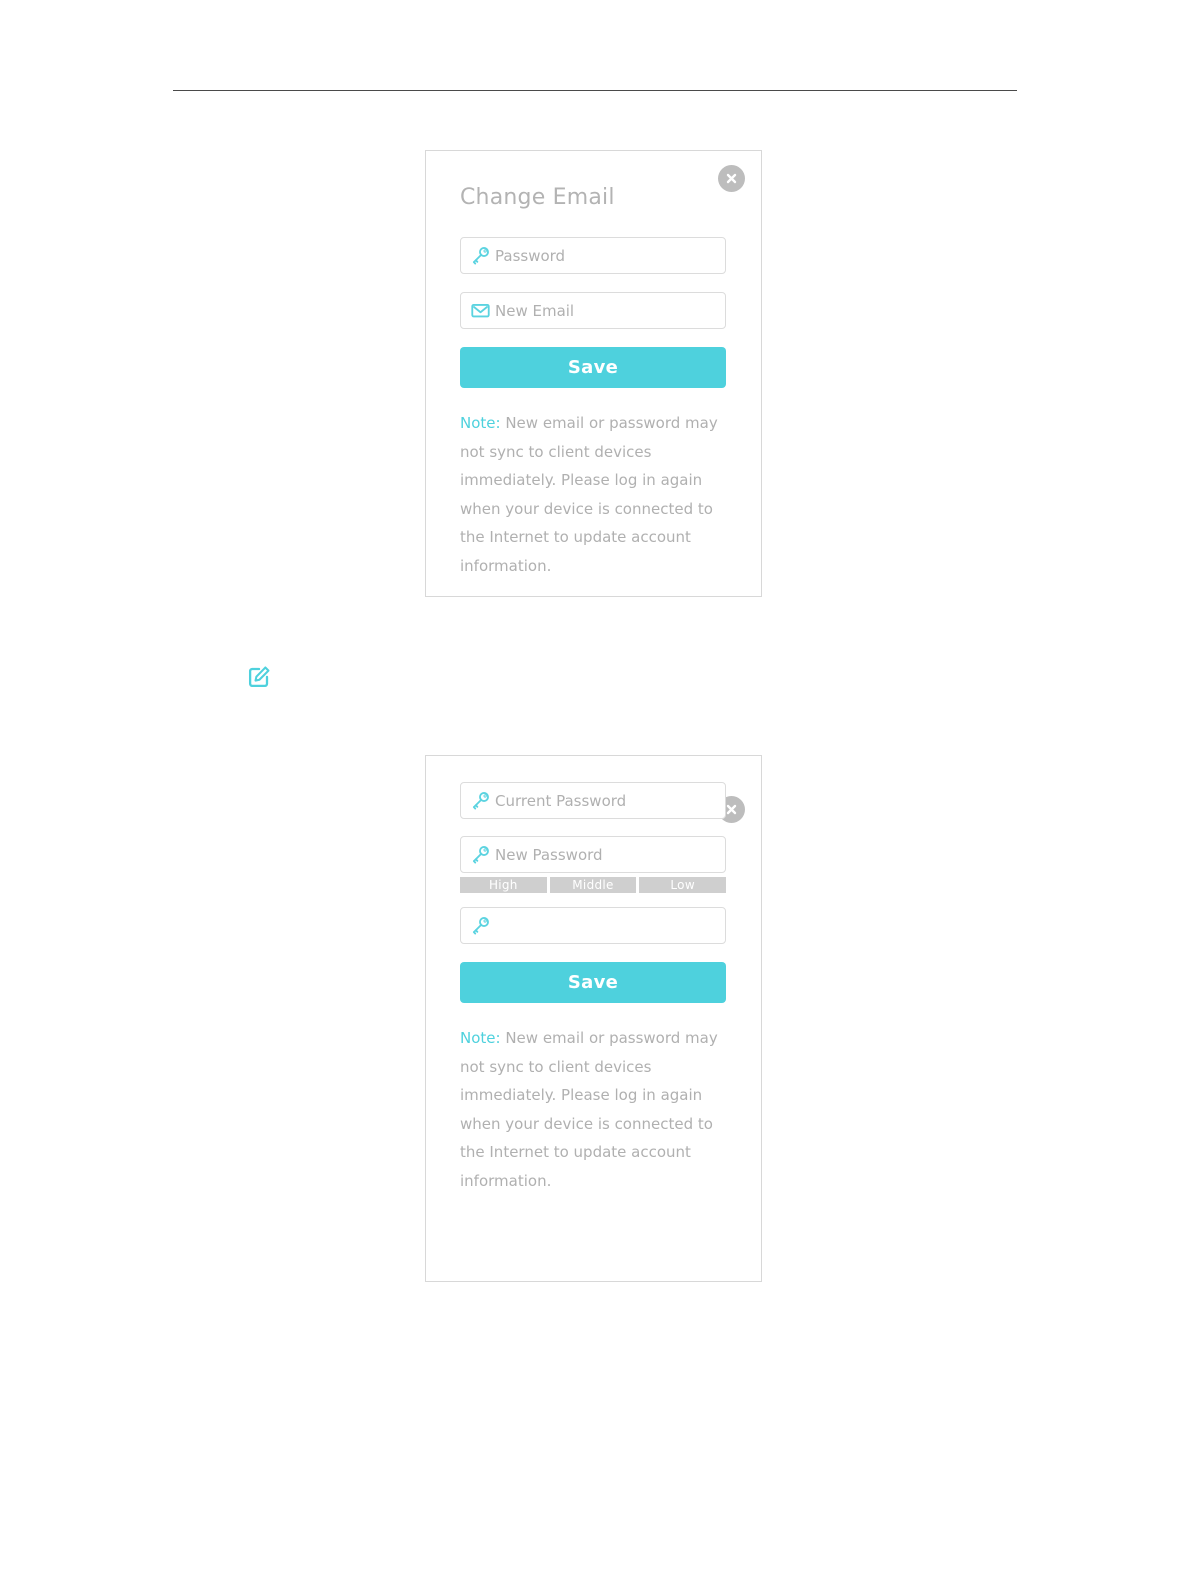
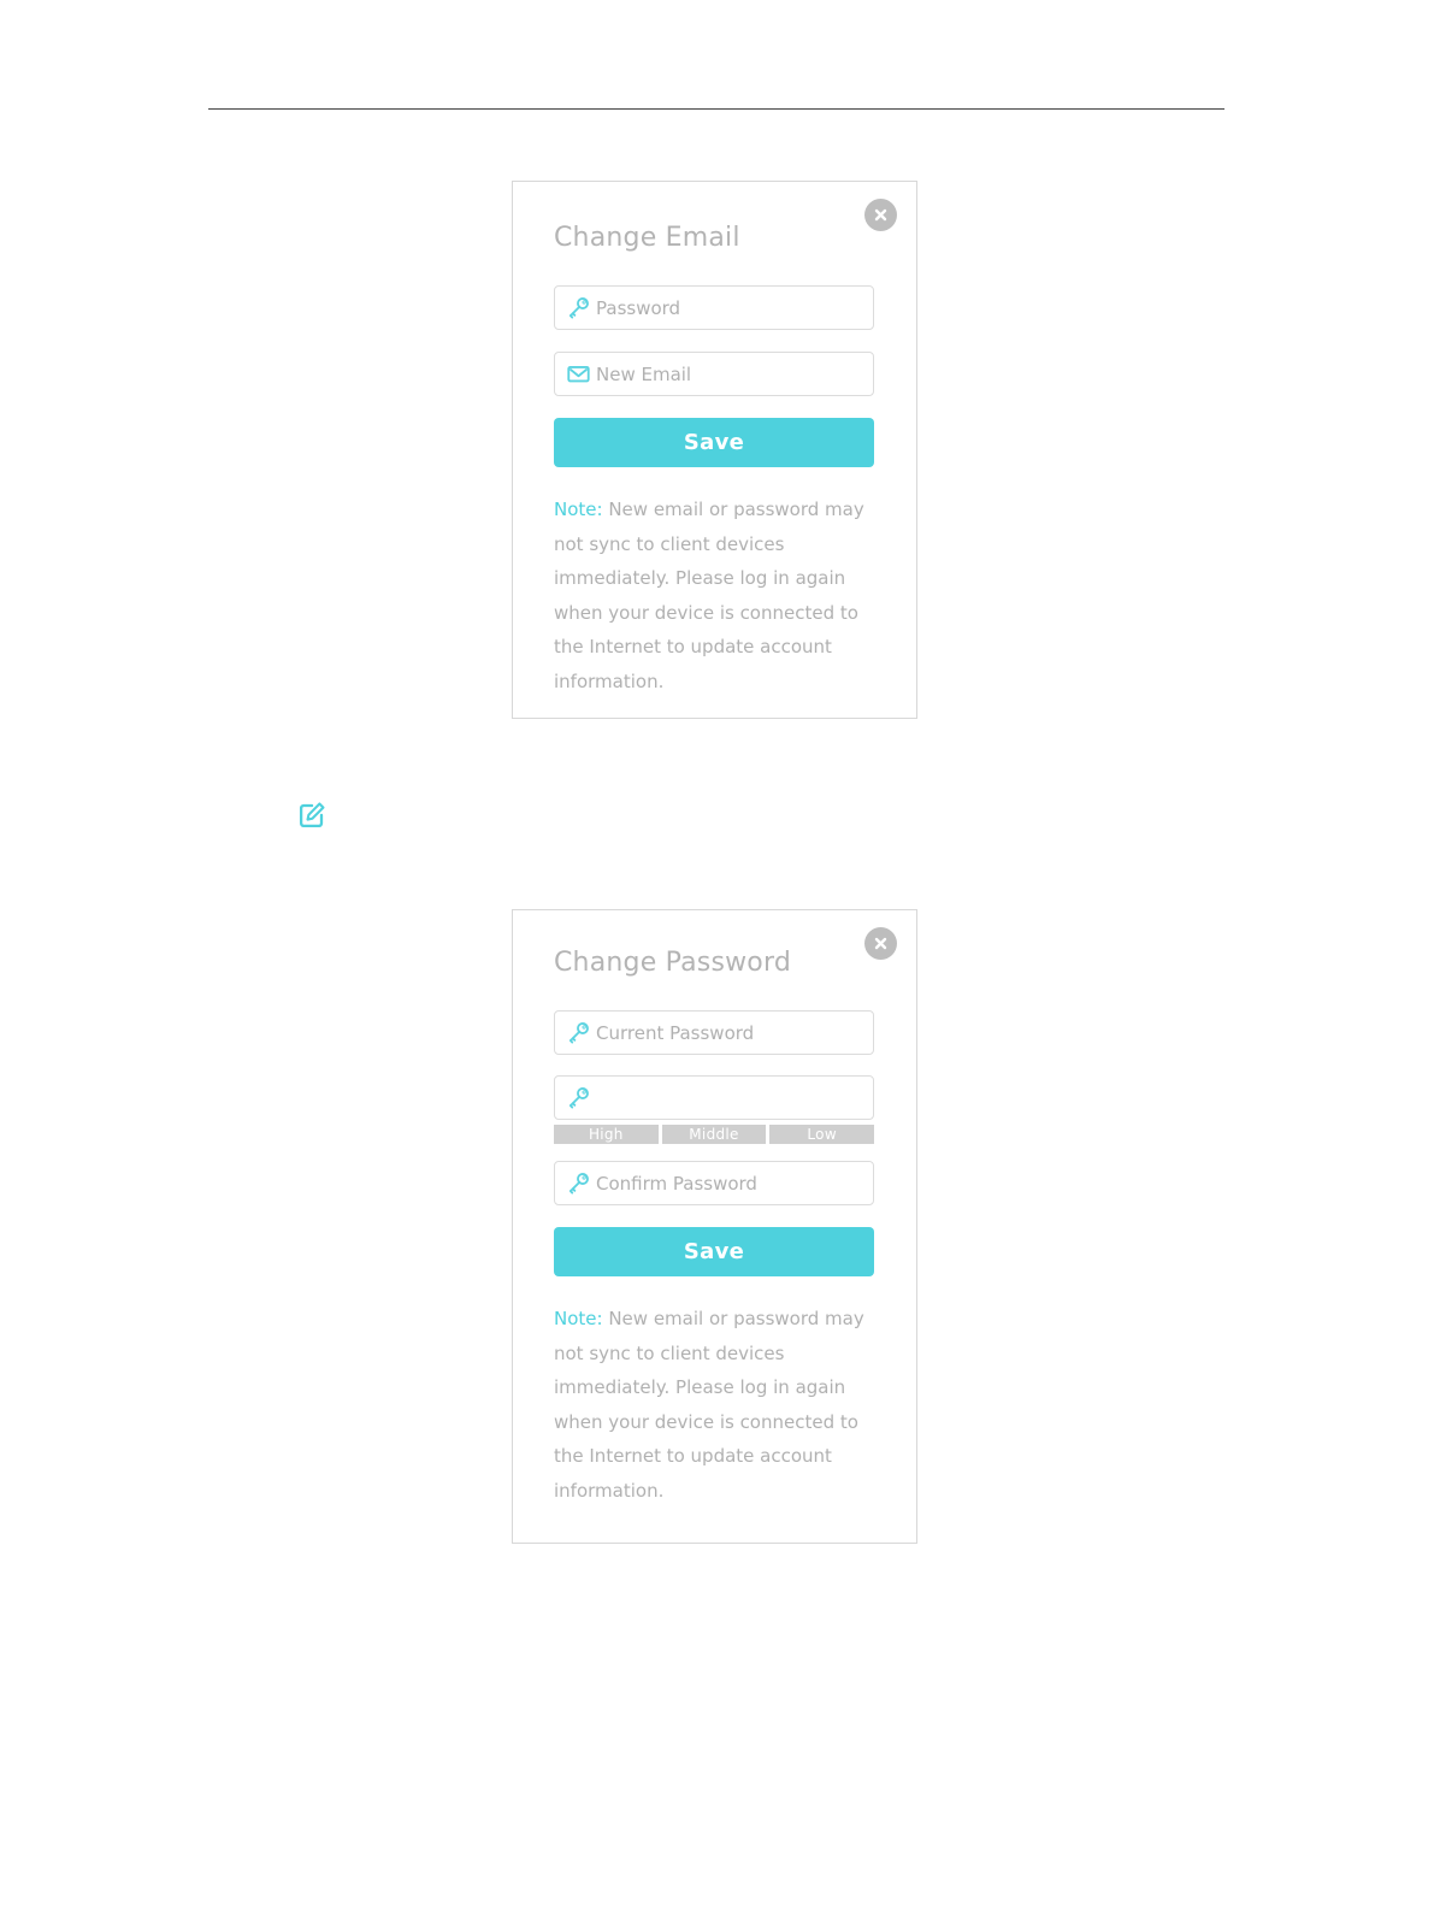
  Change Email
  Password
  New Email
  Save
  Note: New email or password may not sync to client devices immediately. Please log in again when your device is connected to the Internet to update account information.
+ Change Password
  Current Password
- New Password
  High
  Middle
  Low
+ Confirm Password
  Save
  Note: New email or password may not sync to client devices immediately. Please log in again when your device is connected to the Internet to update account information.
